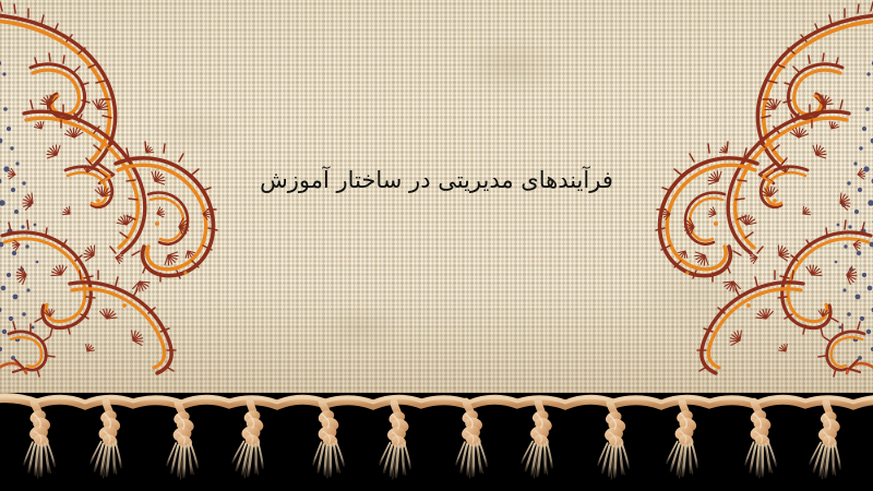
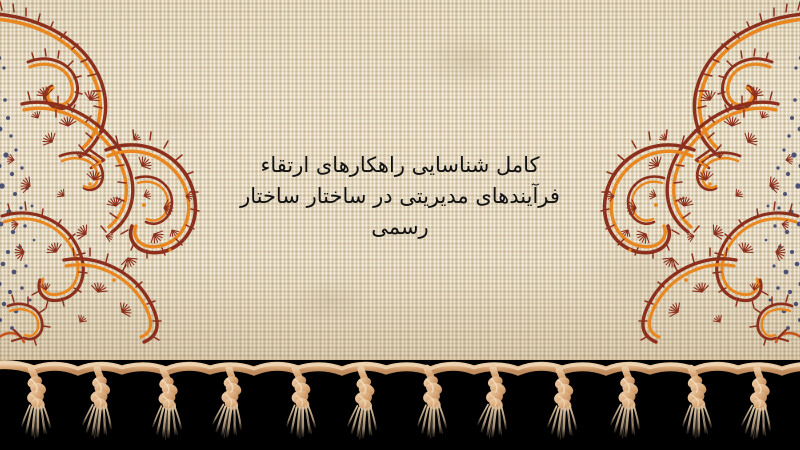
+ کامل شناسایی راهکارهای ارتقاء
- فرآیندهای مدیریتی در ساختار آموزش
+ فرآیندهای مدیریتی در ساختار ساختار
+ رسمی
